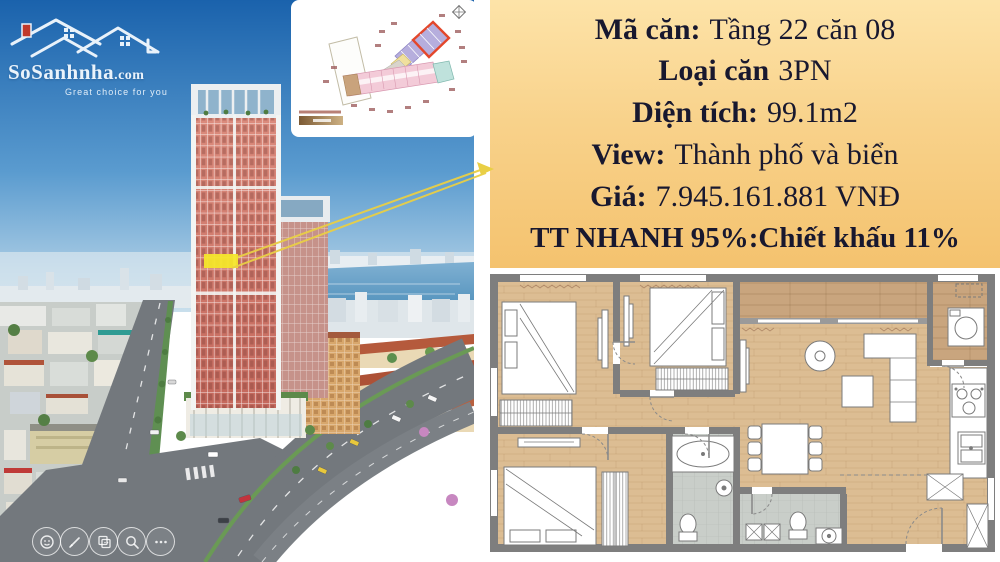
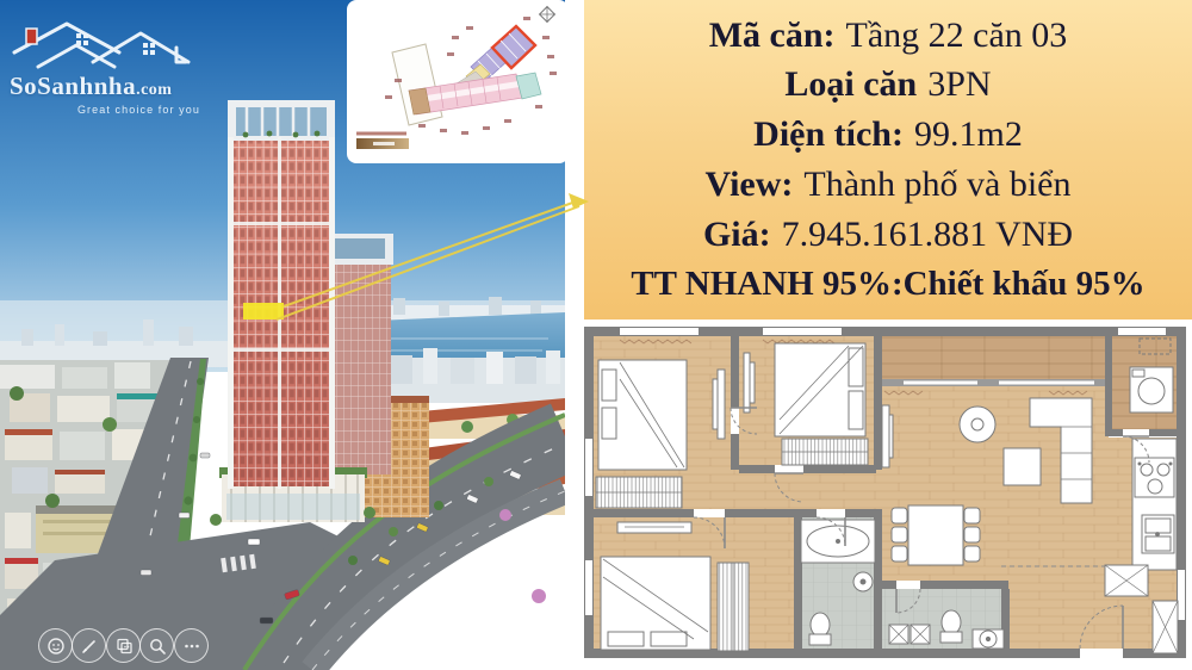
  SoSanhnha.com
  Great choice for you
  Mã căn:
- Tầng 22 căn 08
+ Tầng 22 căn 03
  Loại căn
  3PN
  Diện tích:
  99.1m2
  View:
  Thành phố và biển
  Giá:
  7.945.161.881 VNĐ
- TT NHANH 95%:Chiết khấu 11%
+ TT NHANH 95%:Chiết khấu 95%
